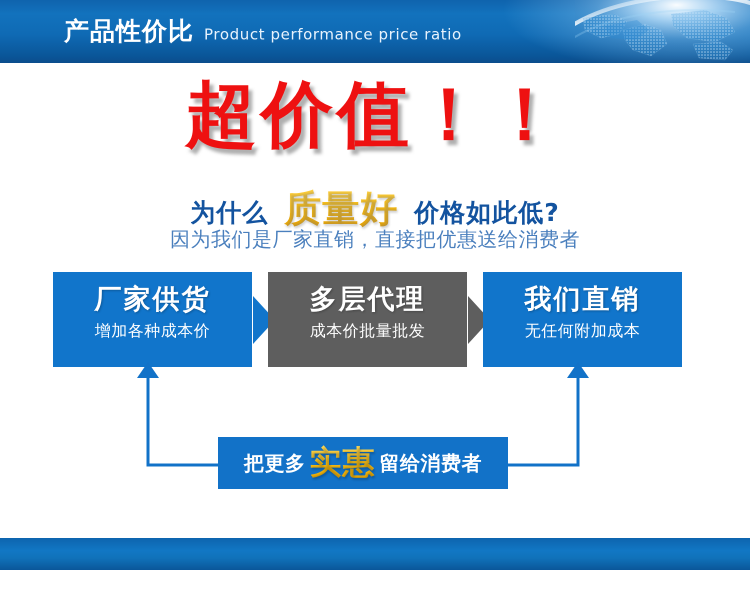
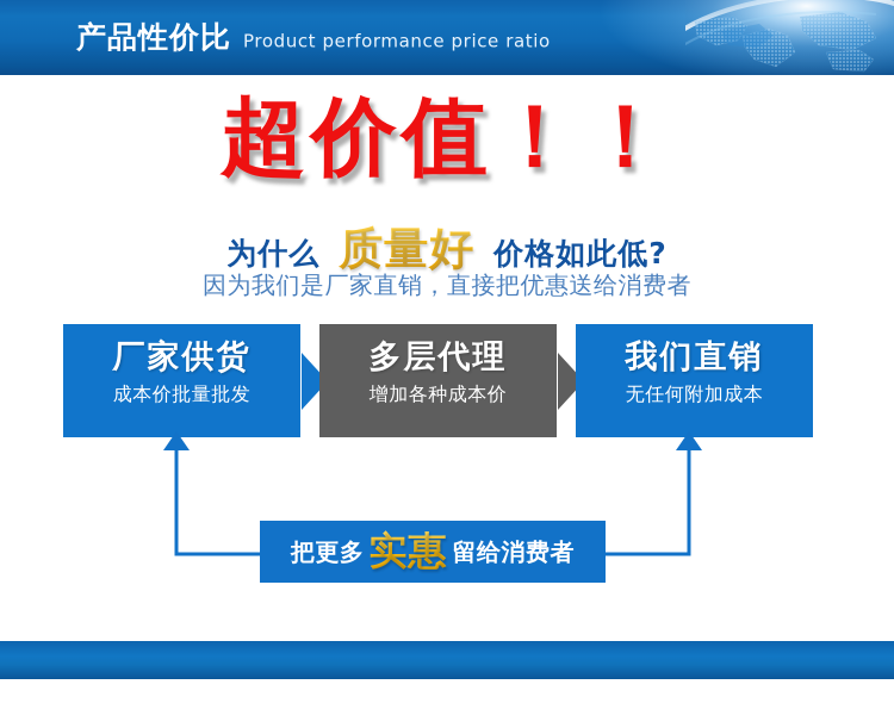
  产品性价比
  Product performance price ratio
  超价值！！
  为什么
  质量好
  价格如此低?
  因为我们是厂家直销，直接把优惠送给消费者
  厂家供货
- 增加各种成本价
+ 成本价批量批发
  多层代理
- 成本价批量批发
+ 增加各种成本价
  我们直销
  无任何附加成本
  把更多
  实惠
  留给消费者
